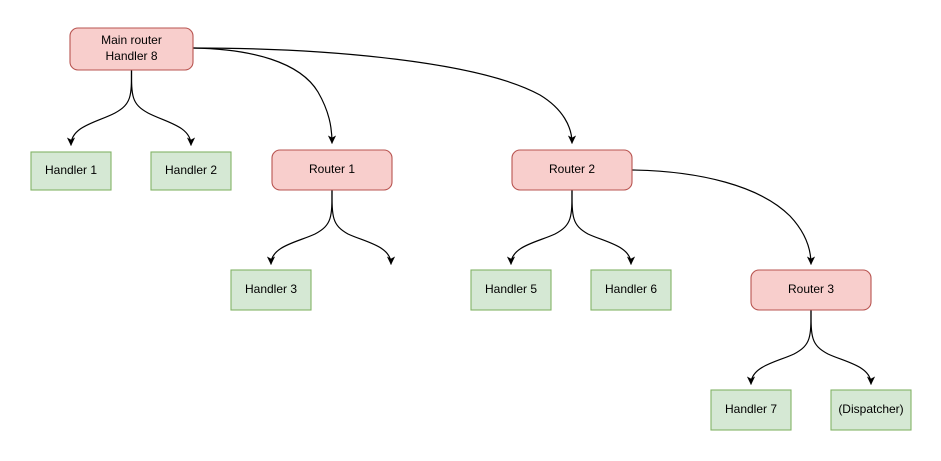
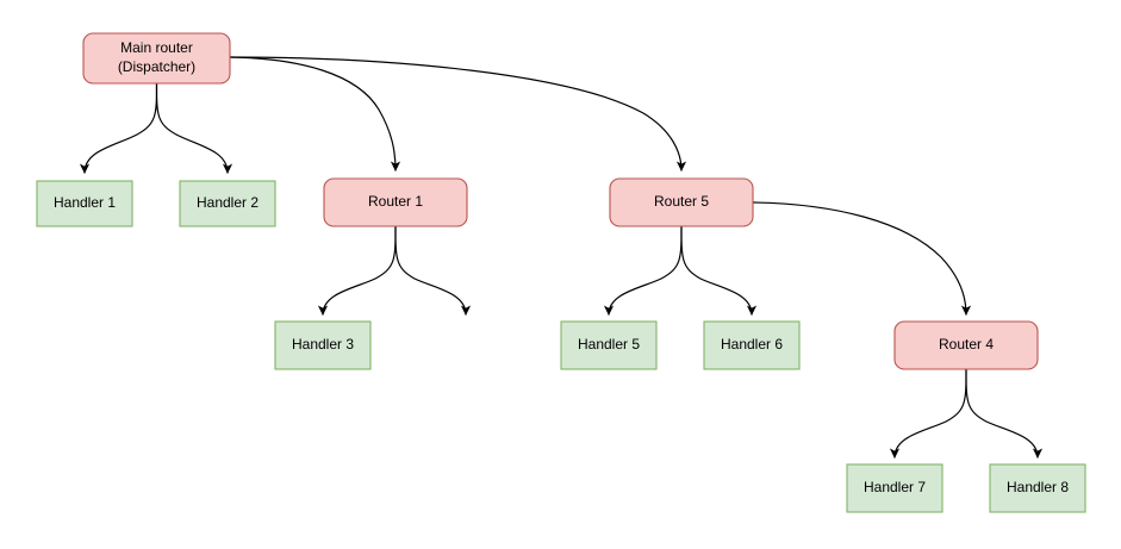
  Main router
- Handler 8
+ (Dispatcher)
  Handler 1
  Handler 2
  Router 1
- Router 2
+ Router 5
  Handler 3
  Handler 5
  Handler 6
- Router 3
+ Router 4
  Handler 7
- (Dispatcher)
+ Handler 8
